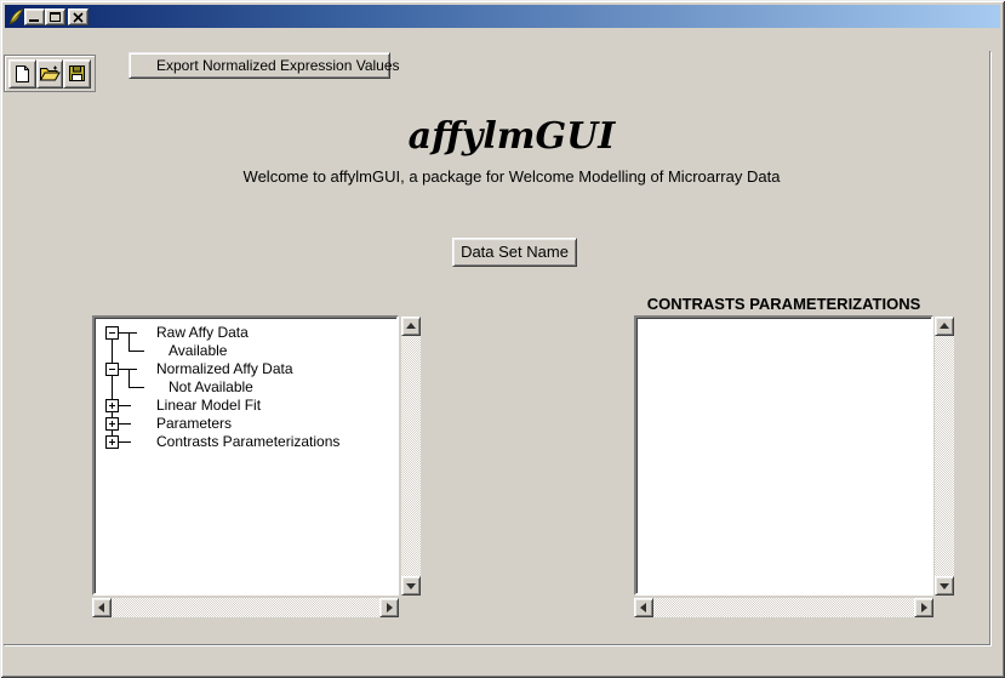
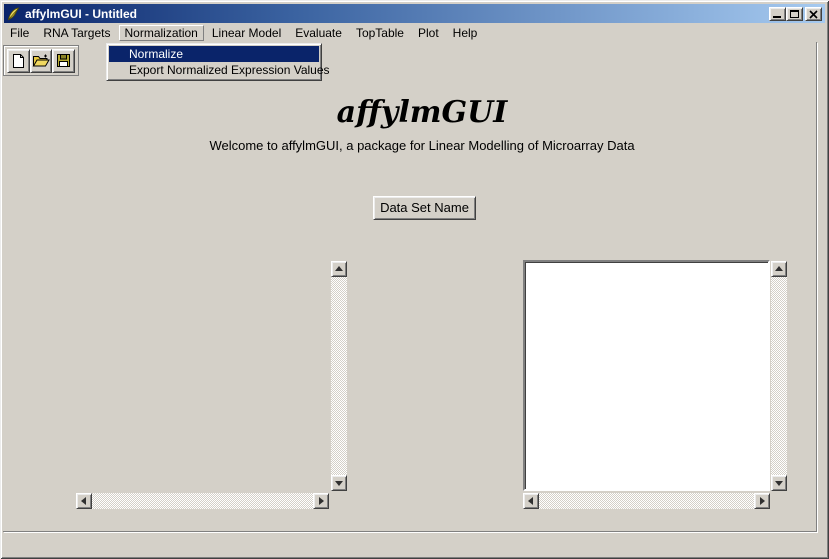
+ affylmGUI - Untitled
+ File
+ RNA Targets
+ Normalization
+ Linear Model
+ Evaluate
+ TopTable
+ Plot
+ Help
+ Normalize
  Export Normalized Expression Values
  affylmGUI
- Welcome to affylmGUI, a package for Welcome Modelling of Microarray Data
+ Welcome to affylmGUI, a package for Linear Modelling of Microarray Data
  Data Set Name
- CONTRASTS PARAMETERIZATIONS
- Raw Affy Data
- Available
- Normalized Affy Data
- Not Available
- Linear Model Fit
- Parameters
- Contrasts Parameterizations
